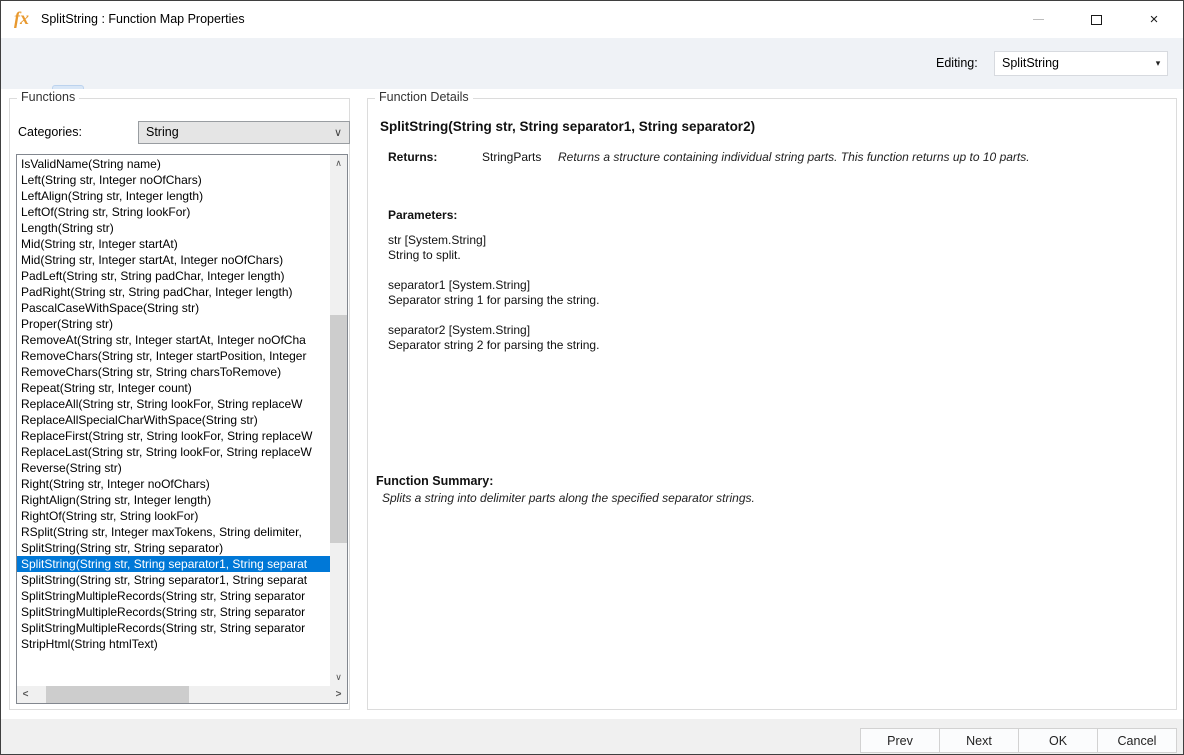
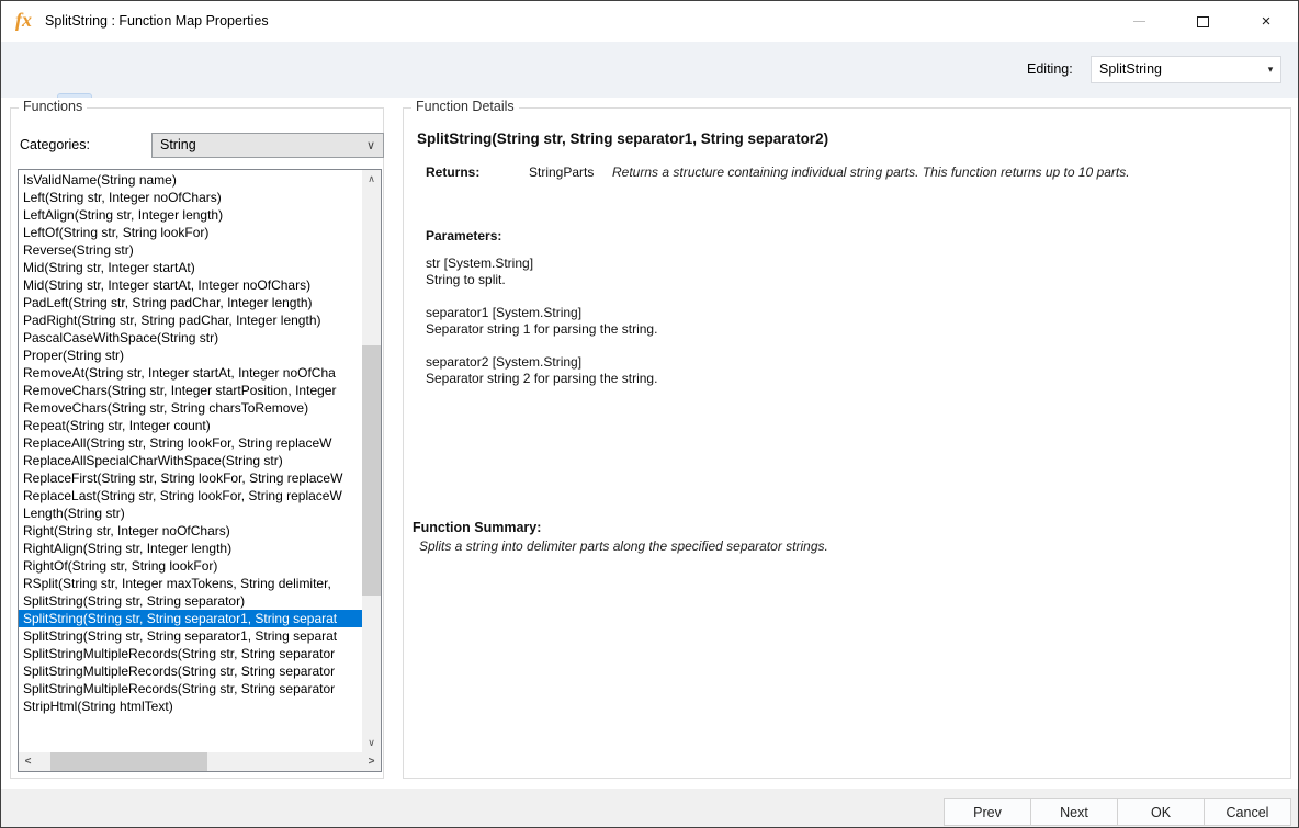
  fx
  SplitString : Function Map Properties
  ×
  Editing:
  SplitString
  ▾
  Functions
  Categories:
  String
  ∨
  IsValidName(String name)
  Left(String str, Integer noOfChars)
  LeftAlign(String str, Integer length)
  LeftOf(String str, String lookFor)
- Length(String str)
+ Reverse(String str)
  Mid(String str, Integer startAt)
  Mid(String str, Integer startAt, Integer noOfChars)
  PadLeft(String str, String padChar, Integer length)
  PadRight(String str, String padChar, Integer length)
  PascalCaseWithSpace(String str)
  Proper(String str)
  RemoveAt(String str, Integer startAt, Integer noOfCha
  RemoveChars(String str, Integer startPosition, Integer
  RemoveChars(String str, String charsToRemove)
  Repeat(String str, Integer count)
  ReplaceAll(String str, String lookFor, String replaceW
  ReplaceAllSpecialCharWithSpace(String str)
  ReplaceFirst(String str, String lookFor, String replaceW
  ReplaceLast(String str, String lookFor, String replaceW
- Reverse(String str)
+ Length(String str)
  Right(String str, Integer noOfChars)
  RightAlign(String str, Integer length)
  RightOf(String str, String lookFor)
  RSplit(String str, Integer maxTokens, String delimiter,
  SplitString(String str, String separator)
  SplitString(String str, String separator1, String separat
  SplitString(String str, String separator1, String separat
  SplitStringMultipleRecords(String str, String separator
  SplitStringMultipleRecords(String str, String separator
  SplitStringMultipleRecords(String str, String separator
  StripHtml(String htmlText)
  ∧
  ∨
  <
  >
  Function Details
  SplitString(String str, String separator1, String separator2)
  Returns:
  StringParts
  Returns a structure containing individual string parts. This function returns up to 10 parts.
  Parameters:
  str [System.String]
  String to split.
  separator1 [System.String]
  Separator string 1 for parsing the string.
  separator2 [System.String]
  Separator string 2 for parsing the string.
  Function Summary:
  Splits a string into delimiter parts along the specified separator strings.
  Prev
  Next
  OK
  Cancel
